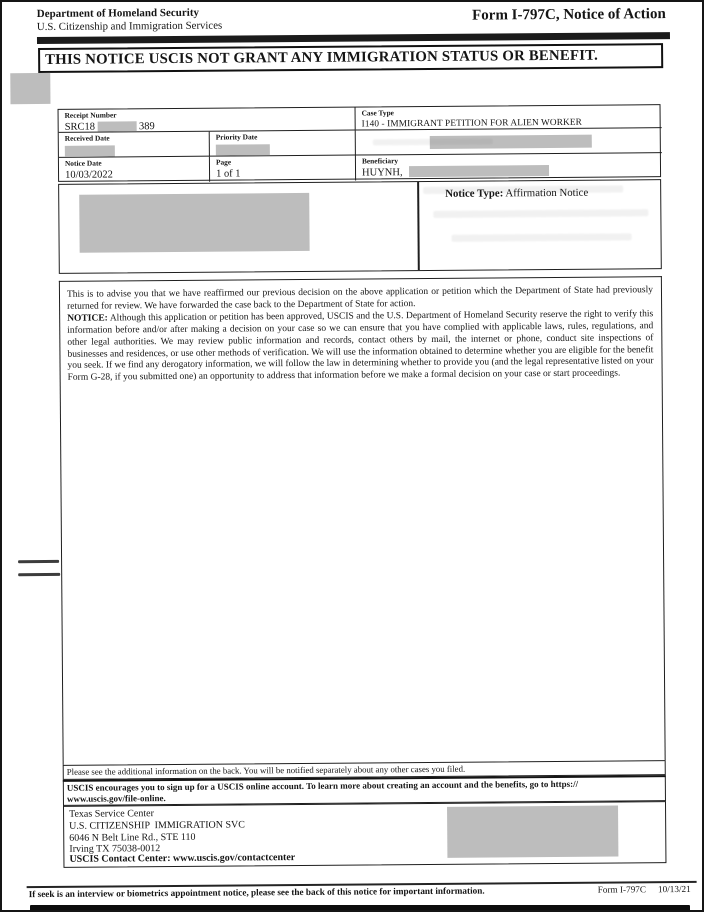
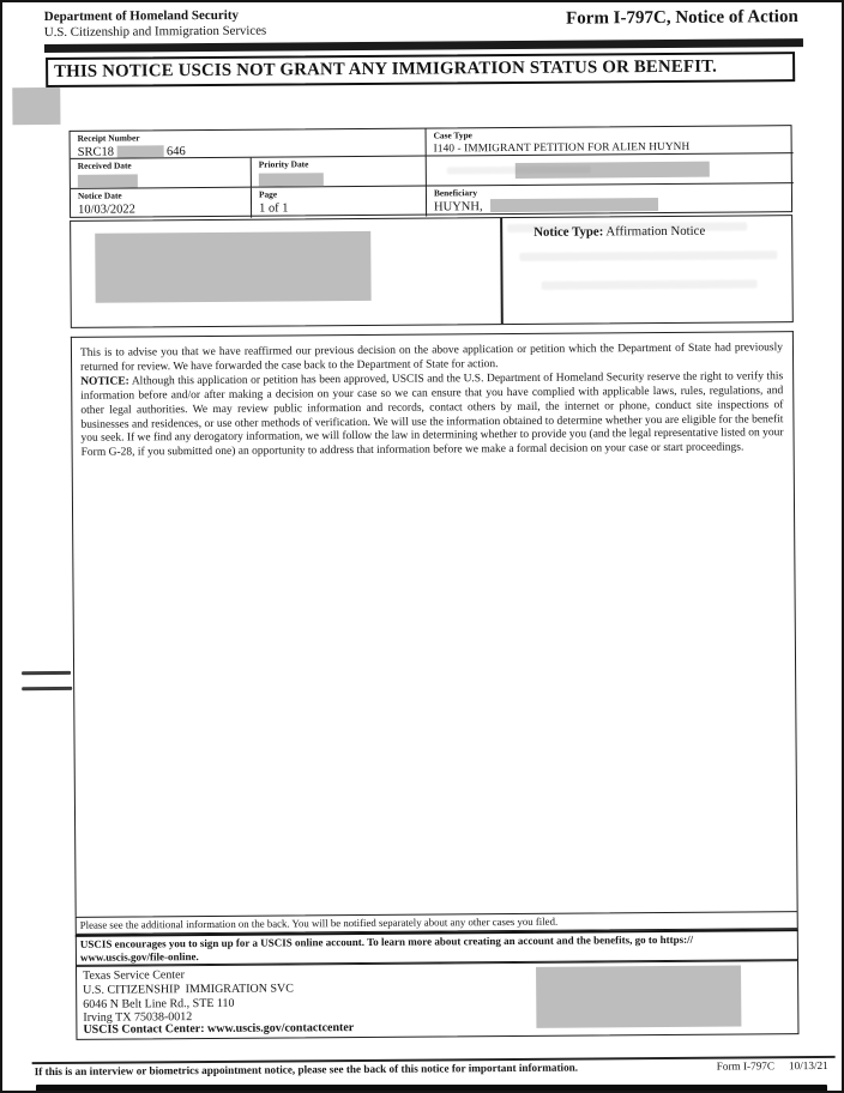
  Department of Homeland Security
  U.S. Citizenship and Immigration Services
  Form I-797C, Notice of Action
  THIS NOTICE USCIS NOT GRANT ANY IMMIGRATION STATUS OR BENEFIT.
  Receipt Number
- SRC18 389
+ SRC18 646
  Case Type
- I140 - IMMIGRANT PETITION FOR ALIEN WORKER
+ I140 - IMMIGRANT PETITION FOR ALIEN HUYNH
  Received Date
  Priority Date
  Notice Date
  10/03/2022
  Page
  1 of 1
  Beneficiary
  HUYNH,
  Notice Type: Affirmation Notice
  This is to advise you that we have reaffirmed our previous decision on the above application or petition which the Department of State had previously returned for review. We have forwarded the case back to the Department of State for action.
  NOTICE: Although this application or petition has been approved, USCIS and the U.S. Department of Homeland Security reserve the right to verify this information before and/or after making a decision on your case so we can ensure that you have complied with applicable laws, rules, regulations, and other legal authorities. We may review public information and records, contact others by mail, the internet or phone, conduct site inspections of businesses and residences, or use other methods of verification. We will use the information obtained to determine whether you are eligible for the benefit you seek. If we find any derogatory information, we will follow the law in determining whether to provide you (and the legal representative listed on your Form G-28, if you submitted one) an opportunity to address that information before we make a formal decision on your case or start proceedings.
  Please see the additional information on the back. You will be notified separately about any other cases you filed.
  USCIS encourages you to sign up for a USCIS online account. To learn more about creating an account and the benefits, go to https://
  www.uscis.gov/file-online.
  Texas Service Center
  U.S. CITIZENSHIP IMMIGRATION SVC
  6046 N Belt Line Rd., STE 110
  Irving TX 75038-0012
  USCIS Contact Center: www.uscis.gov/contactcenter
- If seek is an interview or biometrics appointment notice, please see the back of this notice for important information.
+ If this is an interview or biometrics appointment notice, please see the back of this notice for important information.
  Form I-797C 10/13/21
